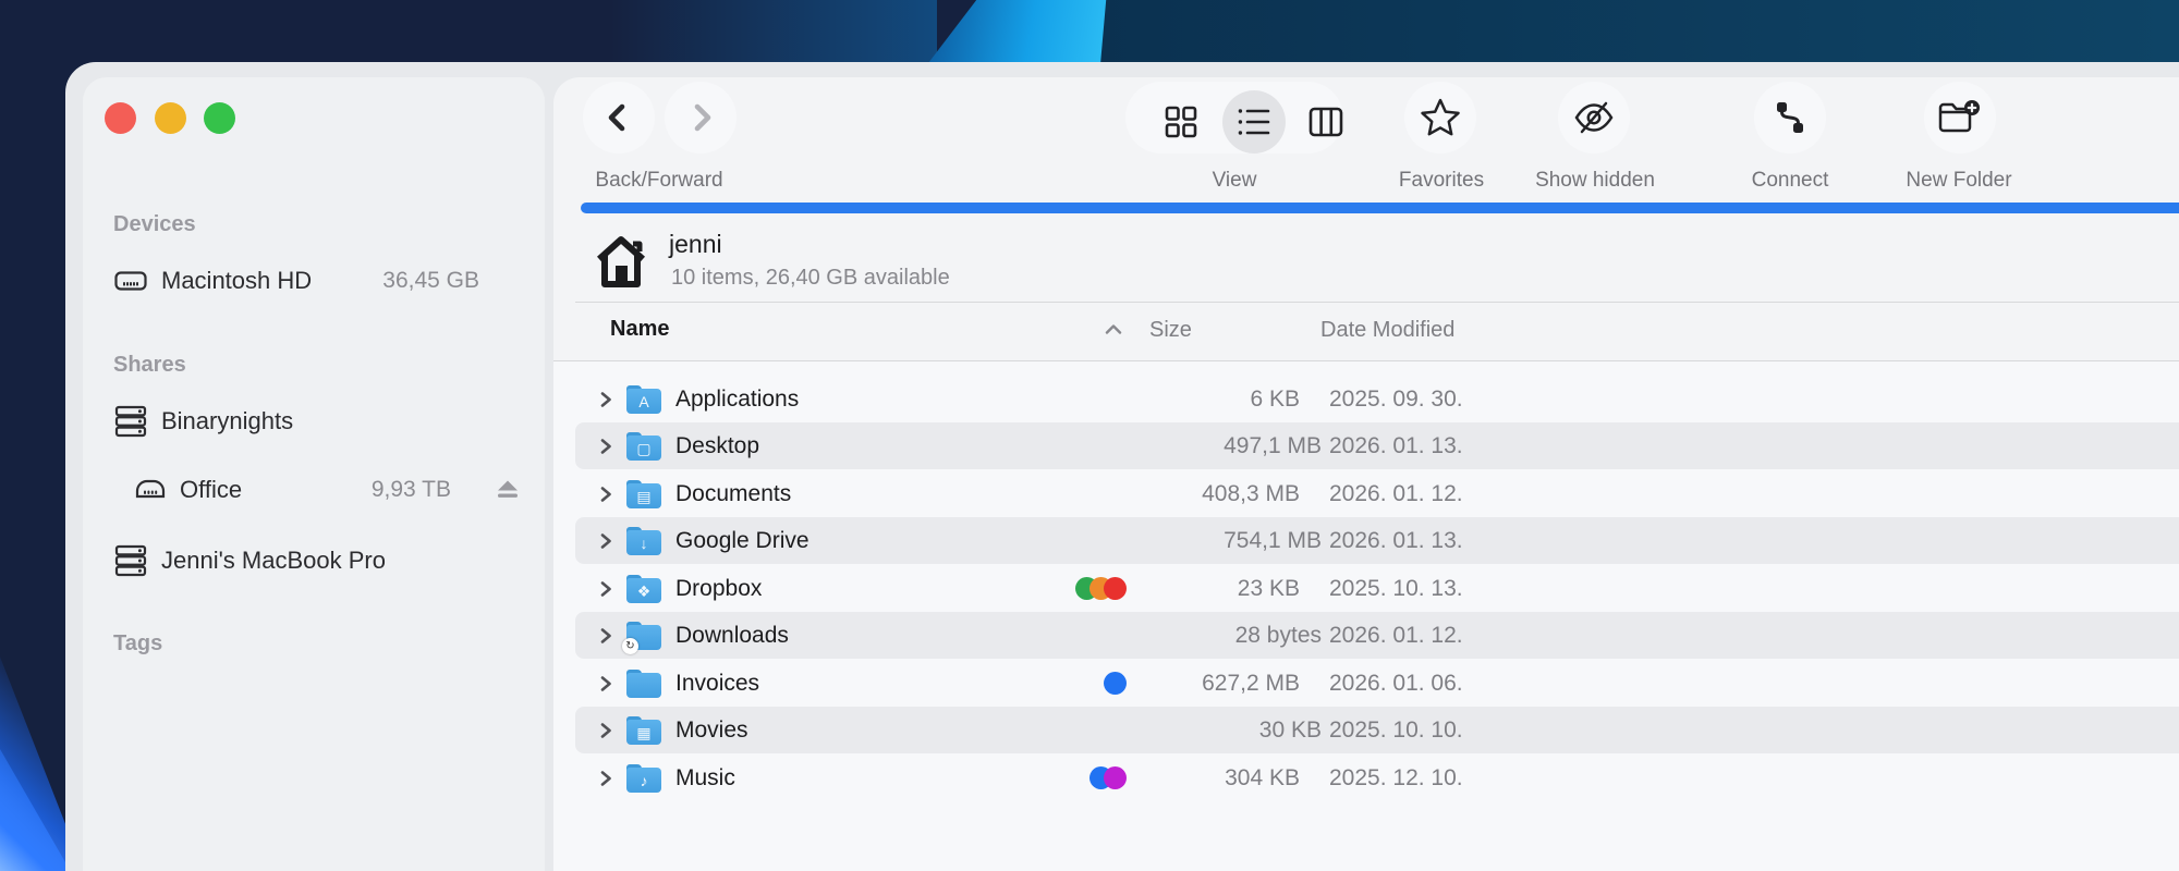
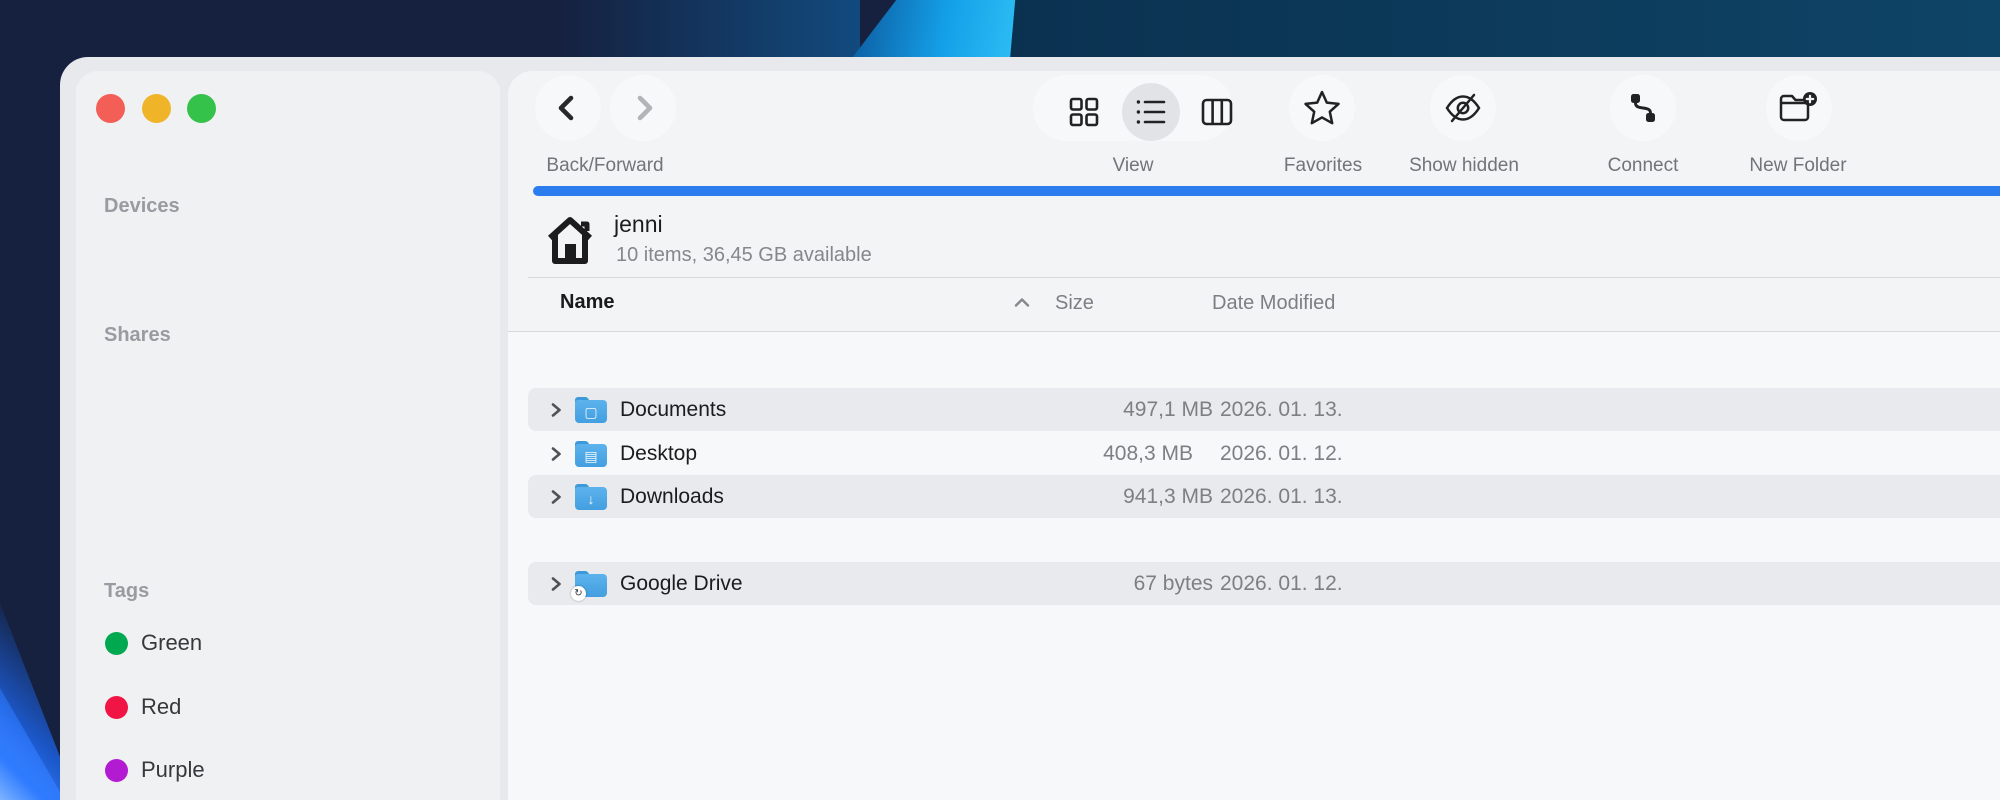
  Devices
- Macintosh HD
- 36,45 GB
  Shares
- Binarynights
- Office
- 9,93 TB
- Jenni's MacBook Pro
  Tags
+ Green
+ Red
+ Purple
  Back/Forward
  View
  Favorites
  Show hidden
  Connect
  New Folder
  jenni
- 10 items, 26,40 GB available
+ 10 items, 36,45 GB available
  Name
  Size
  Date Modified
- A
- Applications
- 6 KB
- 2025. 09. 30.
  ▢
- Desktop
+ Documents
  497,1 MB
  2026. 01. 13.
  ▤
- Documents
+ Desktop
  408,3 MB
  2026. 01. 12.
  ↓
- Google Drive
+ Downloads
- 754,1 MB
+ 941,3 MB
  2026. 01. 13.
- ❖
- Dropbox
- 23 KB
- 2025. 10. 13.
  ↻
- Downloads
+ Google Drive
- 28 bytes
+ 67 bytes
  2026. 01. 12.
- Invoices
- 627,2 MB
- 2026. 01. 06.
- ▦
- Movies
- 30 KB
- 2025. 10. 10.
- ♪
- Music
- 304 KB
- 2025. 12. 10.
